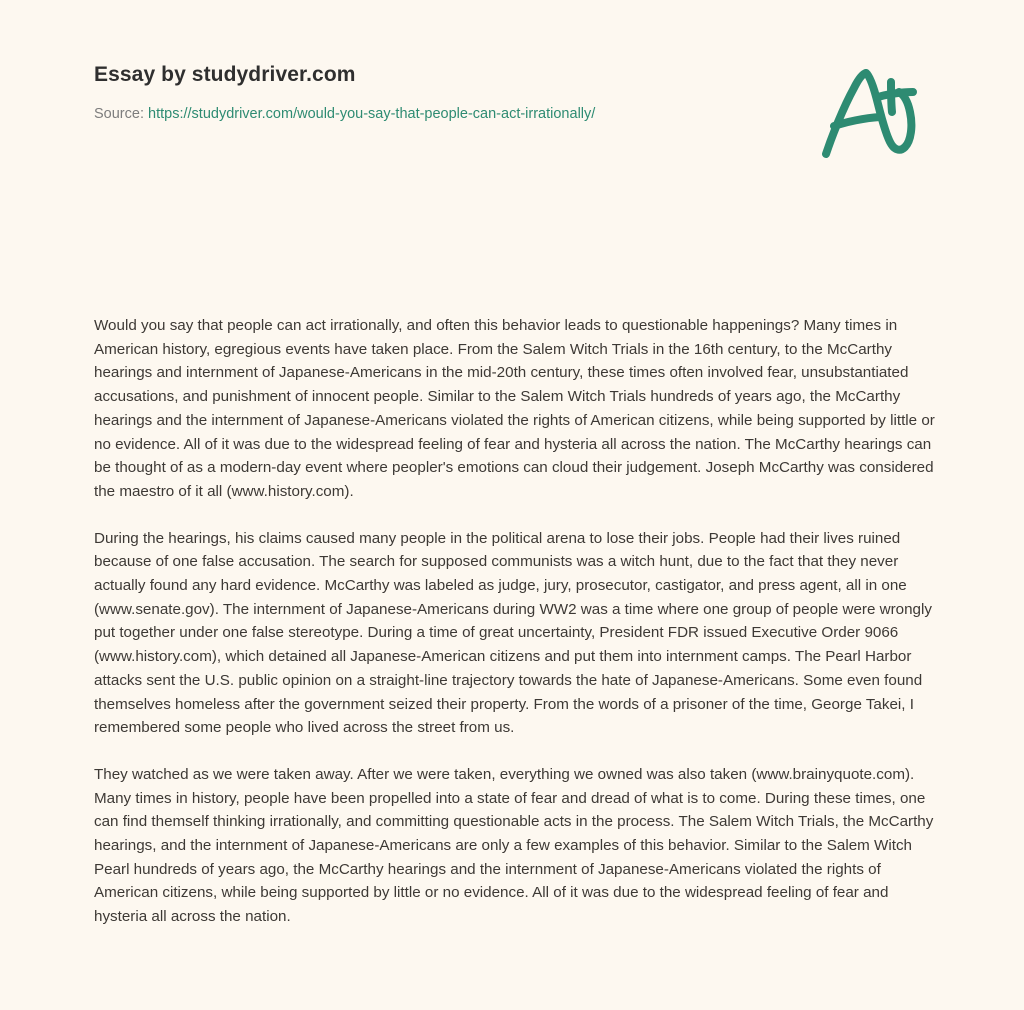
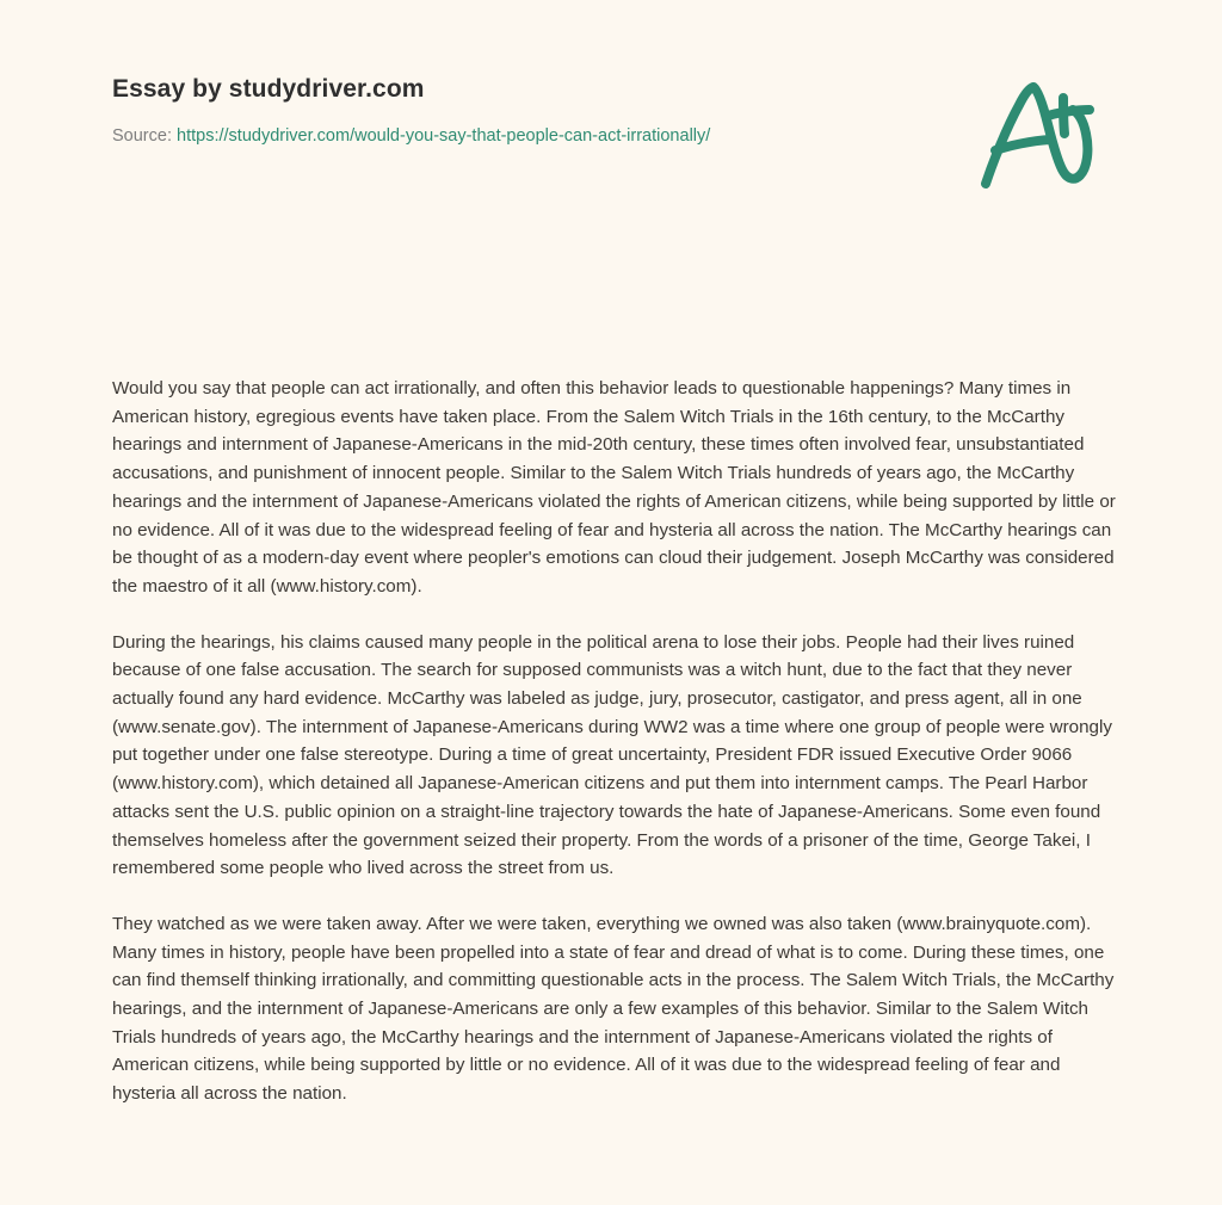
  Essay by studydriver.com
  Source: https://studydriver.com/would-you-say-that-people-can-act-irrationally/
  Would you say that people can act irrationally, and often this behavior leads to questionable happenings? Many times in American history, egregious events have taken place. From the Salem Witch Trials in the 16th century, to the McCarthy hearings and internment of Japanese-Americans in the mid-20th century, these times often involved fear, unsubstantiated accusations, and punishment of innocent people. Similar to the Salem Witch Trials hundreds of years ago, the McCarthy hearings and the internment of Japanese-Americans violated the rights of American citizens, while being supported by little or no evidence. All of it was due to the widespread feeling of fear and hysteria all across the nation. The McCarthy hearings can be thought of as a modern-day event where peopler's emotions can cloud their judgement. Joseph McCarthy was considered the maestro of it all (www.history.com).
  During the hearings, his claims caused many people in the political arena to lose their jobs. People had their lives ruined because of one false accusation. The search for supposed communists was a witch hunt, due to the fact that they never actually found any hard evidence. McCarthy was labeled as judge, jury, prosecutor, castigator, and press agent, all in one (www.senate.gov). The internment of Japanese-Americans during WW2 was a time where one group of people were wrongly put together under one false stereotype. During a time of great uncertainty, President FDR issued Executive Order 9066 (www.history.com), which detained all Japanese-American citizens and put them into internment camps. The Pearl Harbor attacks sent the U.S. public opinion on a straight-line trajectory towards the hate of Japanese-Americans. Some even found themselves homeless after the government seized their property. From the words of a prisoner of the time, George Takei, I remembered some people who lived across the street from us.
- They watched as we were taken away. After we were taken, everything we owned was also taken (www.brainyquote.com). Many times in history, people have been propelled into a state of fear and dread of what is to come. During these times, one can find themself thinking irrationally, and committing questionable acts in the process. The Salem Witch Trials, the McCarthy hearings, and the internment of Japanese-Americans are only a few examples of this behavior. Similar to the Salem Witch Pearl hundreds of years ago, the McCarthy hearings and the internment of Japanese-Americans violated the rights of American citizens, while being supported by little or no evidence. All of it was due to the widespread feeling of fear and hysteria all across the nation.
+ They watched as we were taken away. After we were taken, everything we owned was also taken (www.brainyquote.com). Many times in history, people have been propelled into a state of fear and dread of what is to come. During these times, one can find themself thinking irrationally, and committing questionable acts in the process. The Salem Witch Trials, the McCarthy hearings, and the internment of Japanese-Americans are only a few examples of this behavior. Similar to the Salem Witch Trials hundreds of years ago, the McCarthy hearings and the internment of Japanese-Americans violated the rights of American citizens, while being supported by little or no evidence. All of it was due to the widespread feeling of fear and hysteria all across the nation.
